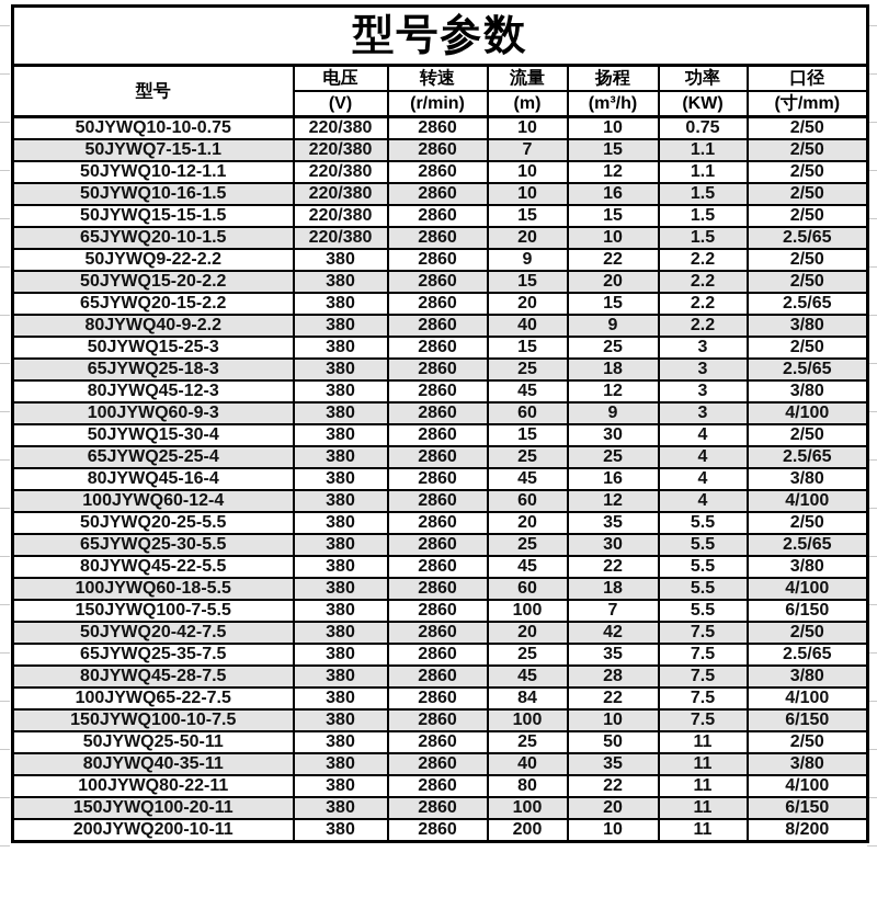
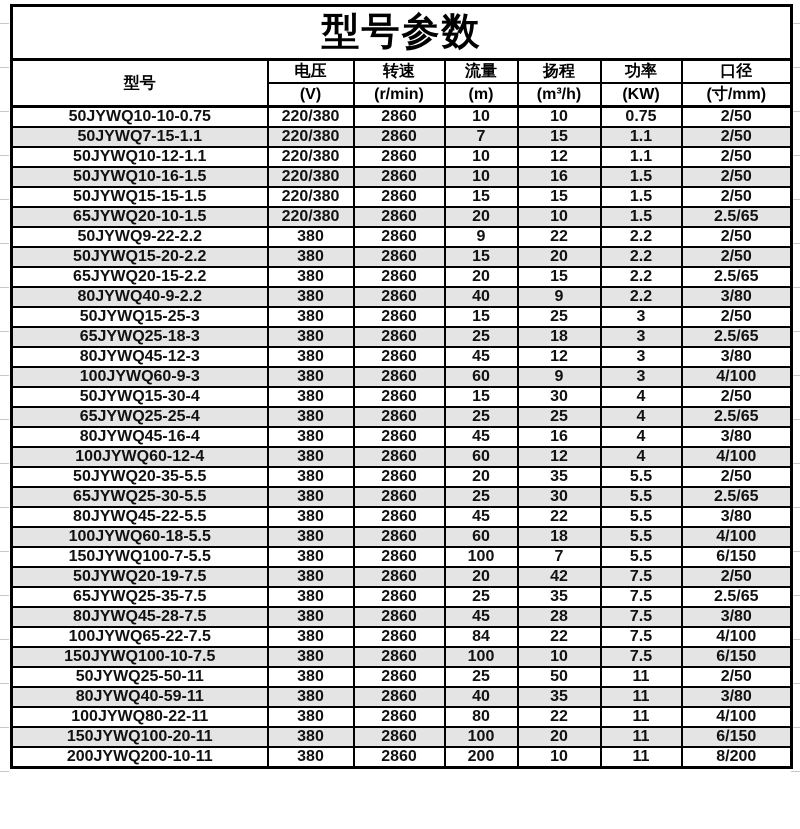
  型号参数
  型号	电压	转速	流量	扬程	功率	口径
  (V)	(r/min)	(m)	(m³/h)	(KW)	(寸/mm)
  50JYWQ10-10-0.75	220/380	2860	10	10	0.75	2/50
  50JYWQ7-15-1.1	220/380	2860	7	15	1.1	2/50
  50JYWQ10-12-1.1	220/380	2860	10	12	1.1	2/50
  50JYWQ10-16-1.5	220/380	2860	10	16	1.5	2/50
  50JYWQ15-15-1.5	220/380	2860	15	15	1.5	2/50
  65JYWQ20-10-1.5	220/380	2860	20	10	1.5	2.5/65
  50JYWQ9-22-2.2	380	2860	9	22	2.2	2/50
  50JYWQ15-20-2.2	380	2860	15	20	2.2	2/50
  65JYWQ20-15-2.2	380	2860	20	15	2.2	2.5/65
  80JYWQ40-9-2.2	380	2860	40	9	2.2	3/80
  50JYWQ15-25-3	380	2860	15	25	3	2/50
  65JYWQ25-18-3	380	2860	25	18	3	2.5/65
  80JYWQ45-12-3	380	2860	45	12	3	3/80
  100JYWQ60-9-3	380	2860	60	9	3	4/100
  50JYWQ15-30-4	380	2860	15	30	4	2/50
  65JYWQ25-25-4	380	2860	25	25	4	2.5/65
  80JYWQ45-16-4	380	2860	45	16	4	3/80
  100JYWQ60-12-4	380	2860	60	12	4	4/100
- 50JYWQ20-25-5.5	380	2860	20	35	5.5	2/50
+ 50JYWQ20-35-5.5	380	2860	20	35	5.5	2/50
  65JYWQ25-30-5.5	380	2860	25	30	5.5	2.5/65
  80JYWQ45-22-5.5	380	2860	45	22	5.5	3/80
  100JYWQ60-18-5.5	380	2860	60	18	5.5	4/100
  150JYWQ100-7-5.5	380	2860	100	7	5.5	6/150
- 50JYWQ20-42-7.5	380	2860	20	42	7.5	2/50
+ 50JYWQ20-19-7.5	380	2860	20	42	7.5	2/50
  65JYWQ25-35-7.5	380	2860	25	35	7.5	2.5/65
  80JYWQ45-28-7.5	380	2860	45	28	7.5	3/80
  100JYWQ65-22-7.5	380	2860	84	22	7.5	4/100
  150JYWQ100-10-7.5	380	2860	100	10	7.5	6/150
  50JYWQ25-50-11	380	2860	25	50	11	2/50
- 80JYWQ40-35-11	380	2860	40	35	11	3/80
+ 80JYWQ40-59-11	380	2860	40	35	11	3/80
  100JYWQ80-22-11	380	2860	80	22	11	4/100
  150JYWQ100-20-11	380	2860	100	20	11	6/150
  200JYWQ200-10-11	380	2860	200	10	11	8/200
